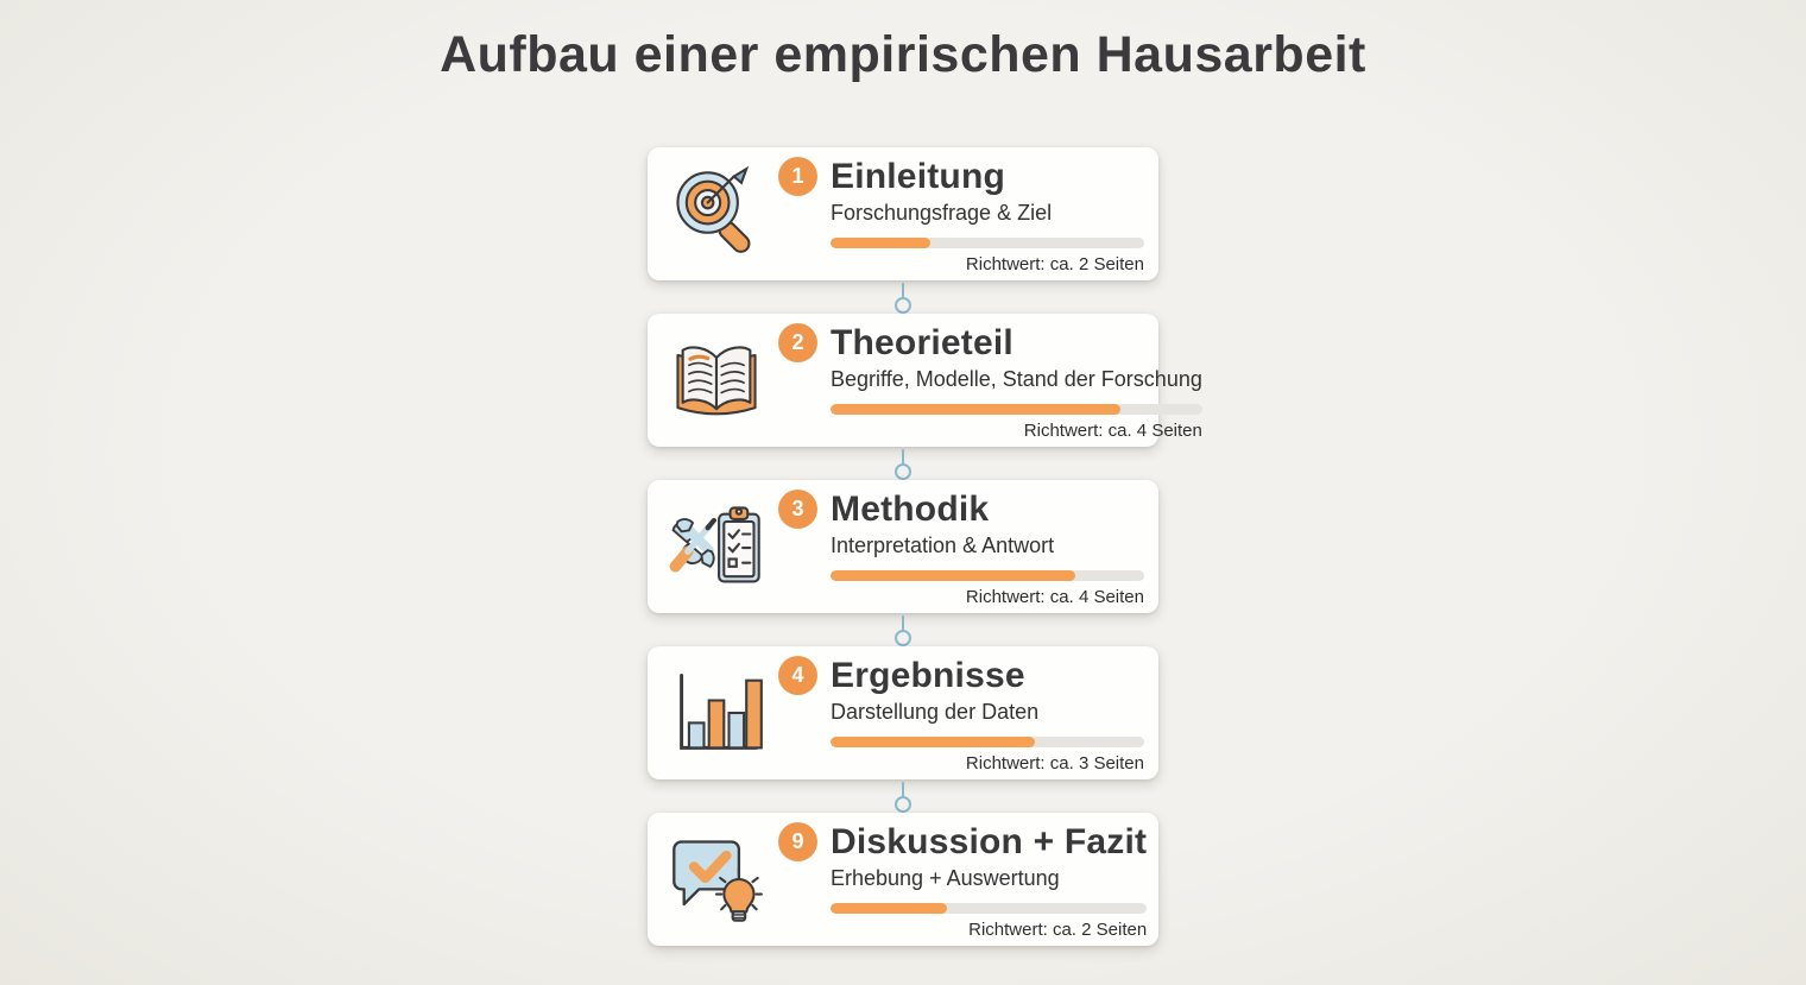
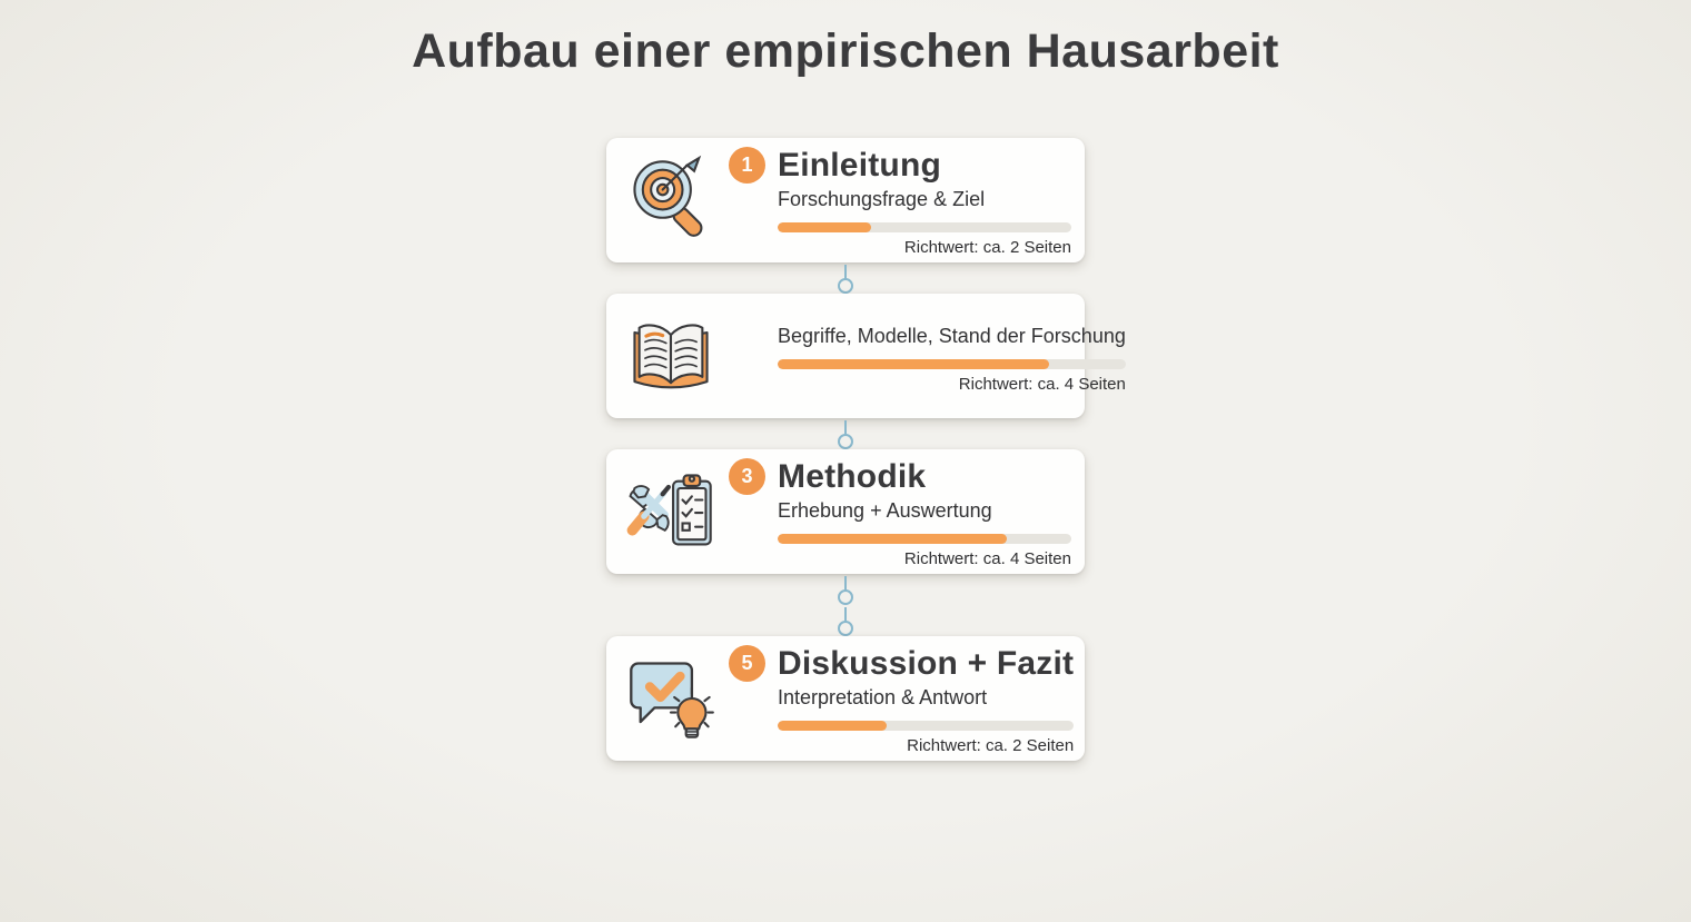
  Aufbau einer empirischen Hausarbeit
  1
  Einleitung
  Forschungsfrage & Ziel
  Richtwert: ca. 2 Seiten
- 2
- Theorieteil
  Begriffe, Modelle, Stand der Forschung
  Richtwert: ca. 4 Seiten
  3
  Methodik
- Interpretation & Antwort
+ Erhebung + Auswertung
  Richtwert: ca. 4 Seiten
- 4
- Ergebnisse
- Darstellung der Daten
- Richtwert: ca. 3 Seiten
- 9
+ 5
  Diskussion + Fazit
- Erhebung + Auswertung
+ Interpretation & Antwort
  Richtwert: ca. 2 Seiten
